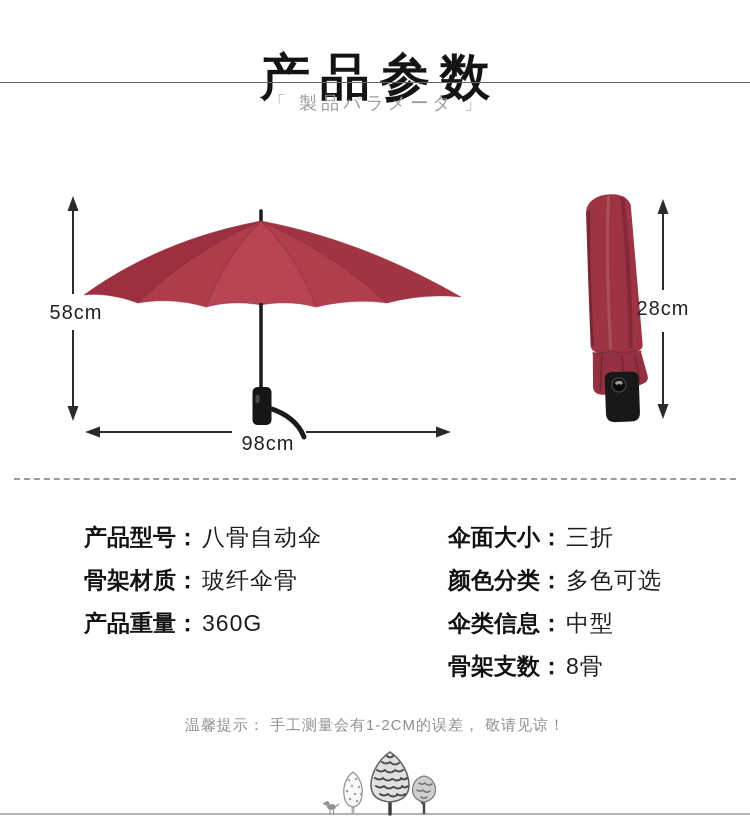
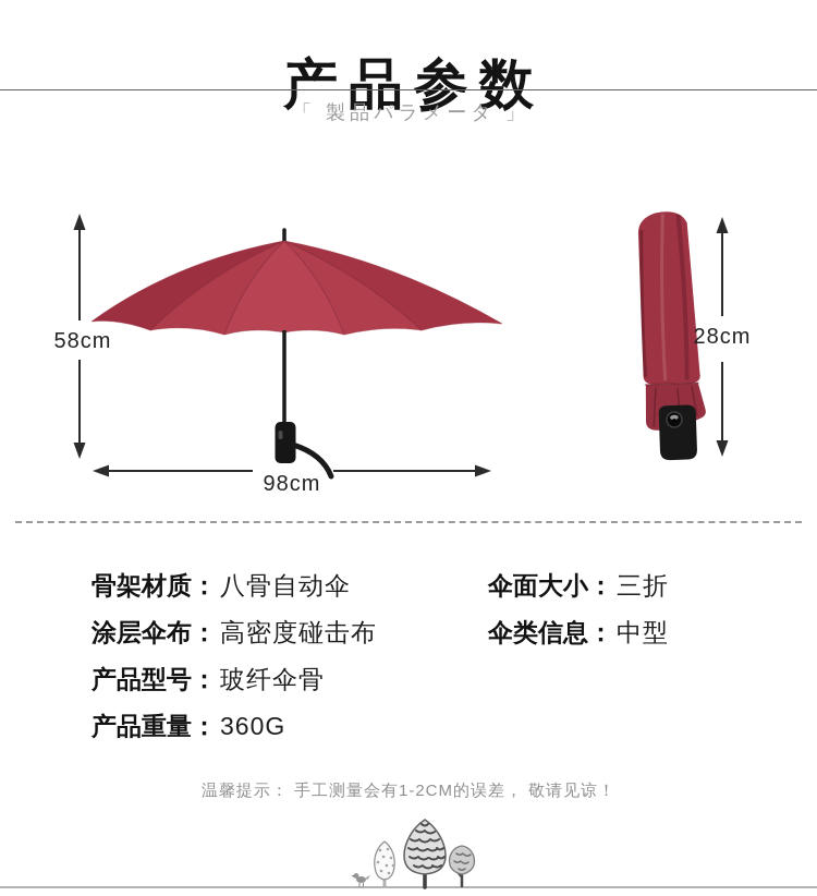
  产品参数
  「 製品パラメータ 」
  58cm
  98cm
  28cm
- 产品型号：八骨自动伞
+ 骨架材质：八骨自动伞
+ 涂层伞布：高密度碰击布
- 骨架材质：玻纤伞骨
+ 产品型号：玻纤伞骨
  产品重量：360G
  伞面大小：三折
- 颜色分类：多色可选
  伞类信息：中型
- 骨架支数：8骨
  温馨提示： 手工测量会有1-2CM的误差， 敬请见谅！
